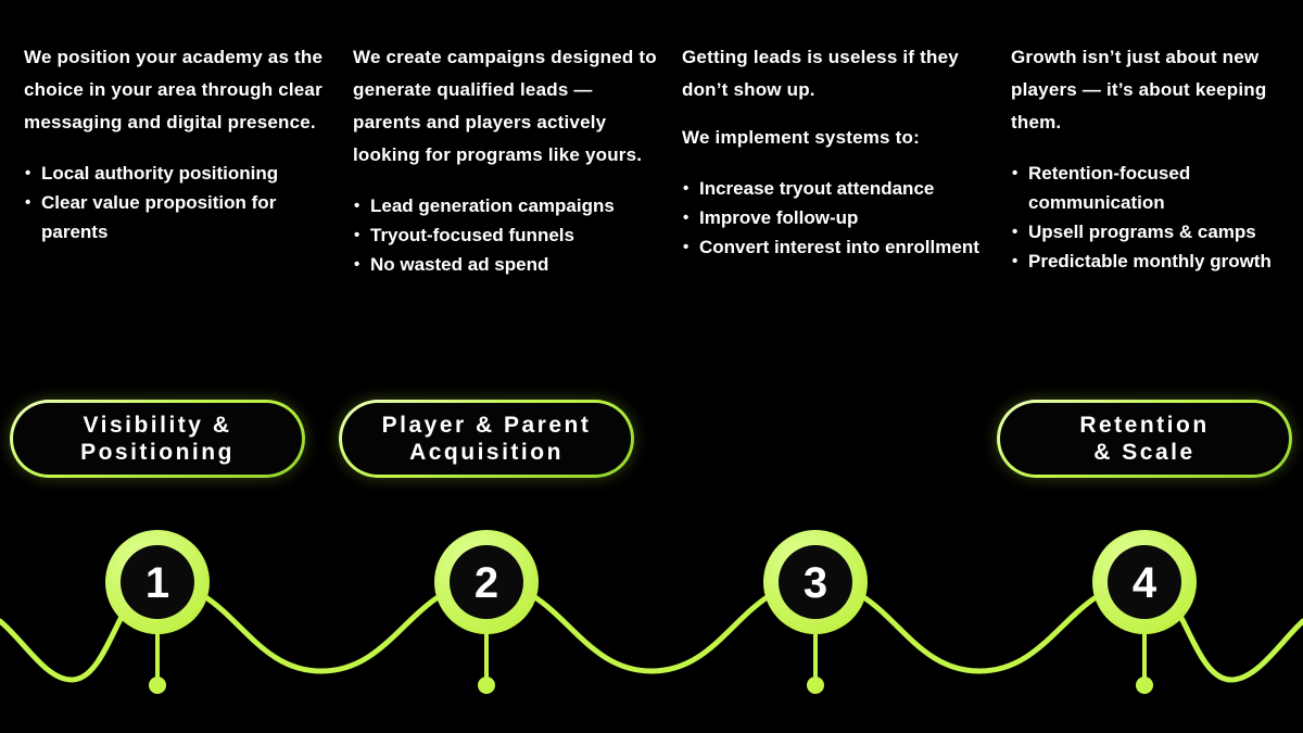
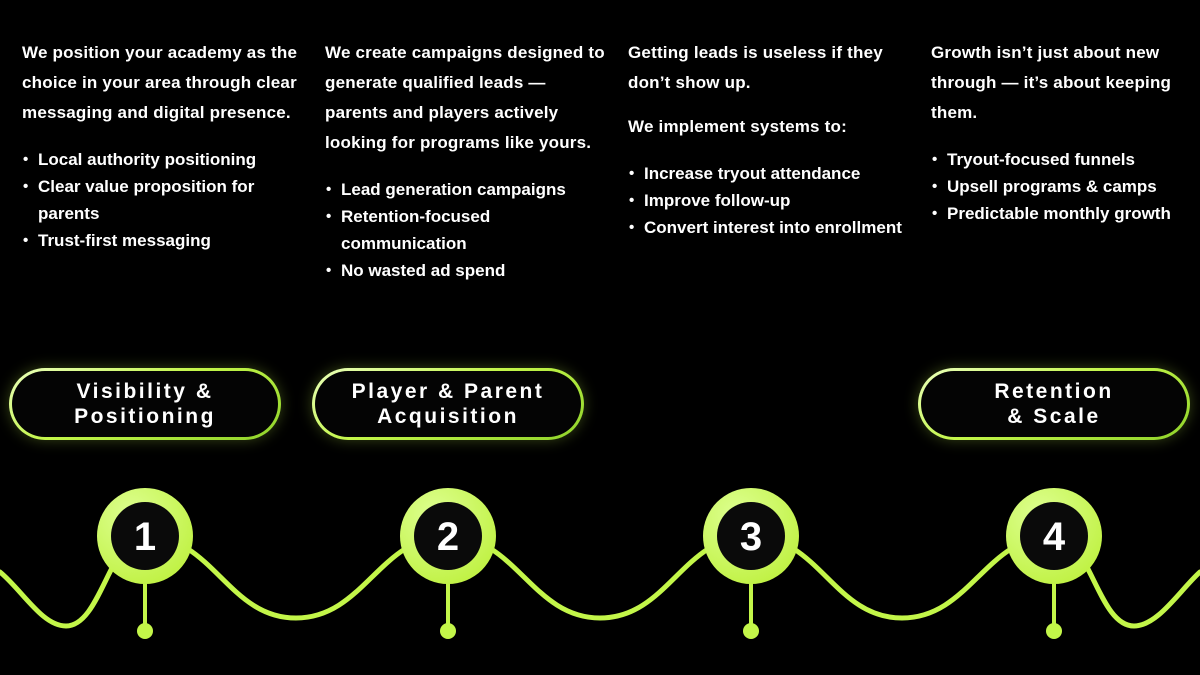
  We position your academy as the choice in your area through clear messaging and digital presence.
  Local authority positioning
  Clear value proposition for parents
+ Trust-first messaging
  We create campaigns designed to generate qualified leads — parents and players actively looking for programs like yours.
  Lead generation campaigns
- Tryout-focused funnels
+ Retention-focused communication
  No wasted ad spend
  Getting leads is useless if they don’t show up.
  We implement systems to:
  Increase tryout attendance
  Improve follow-up
  Convert interest into enrollment
- Growth isn’t just about new players — it’s about keeping them.
+ Growth isn’t just about new through — it’s about keeping them.
- Retention-focused communication
+ Tryout-focused funnels
  Upsell programs & camps
  Predictable monthly growth
  Visibility &
  Positioning
  Player & Parent
  Acquisition
  Retention
  & Scale
  1
  2
  3
  4
